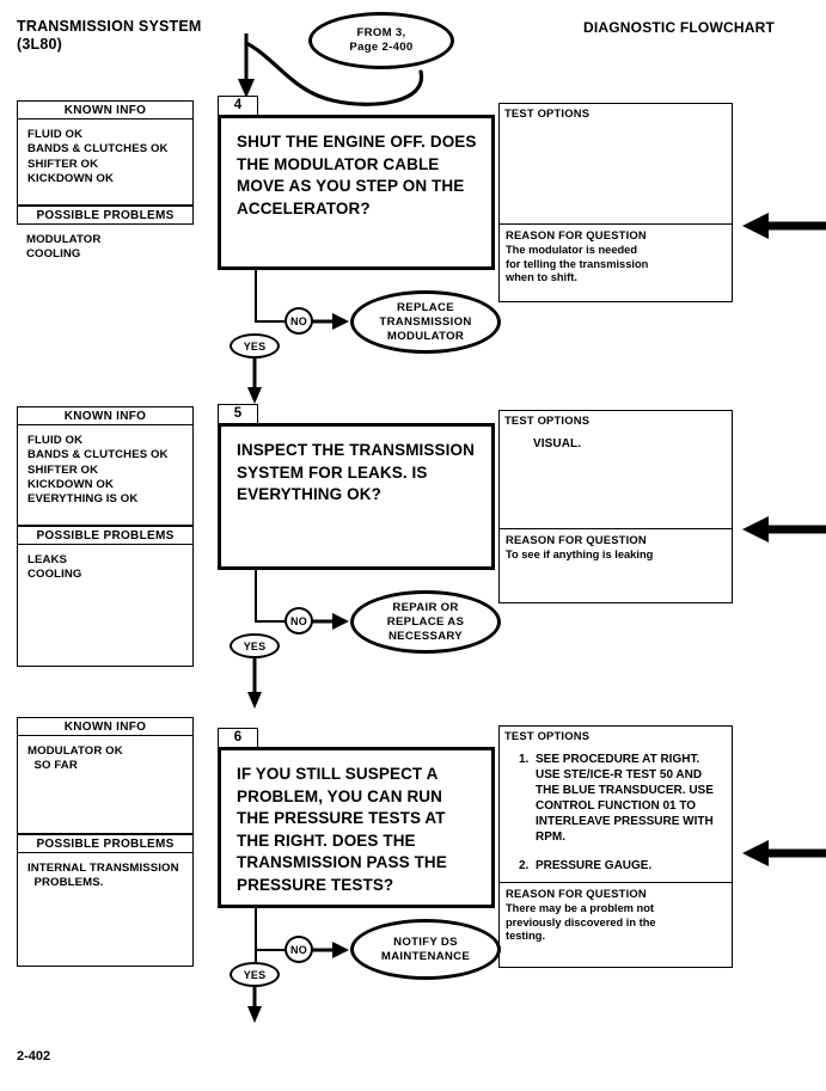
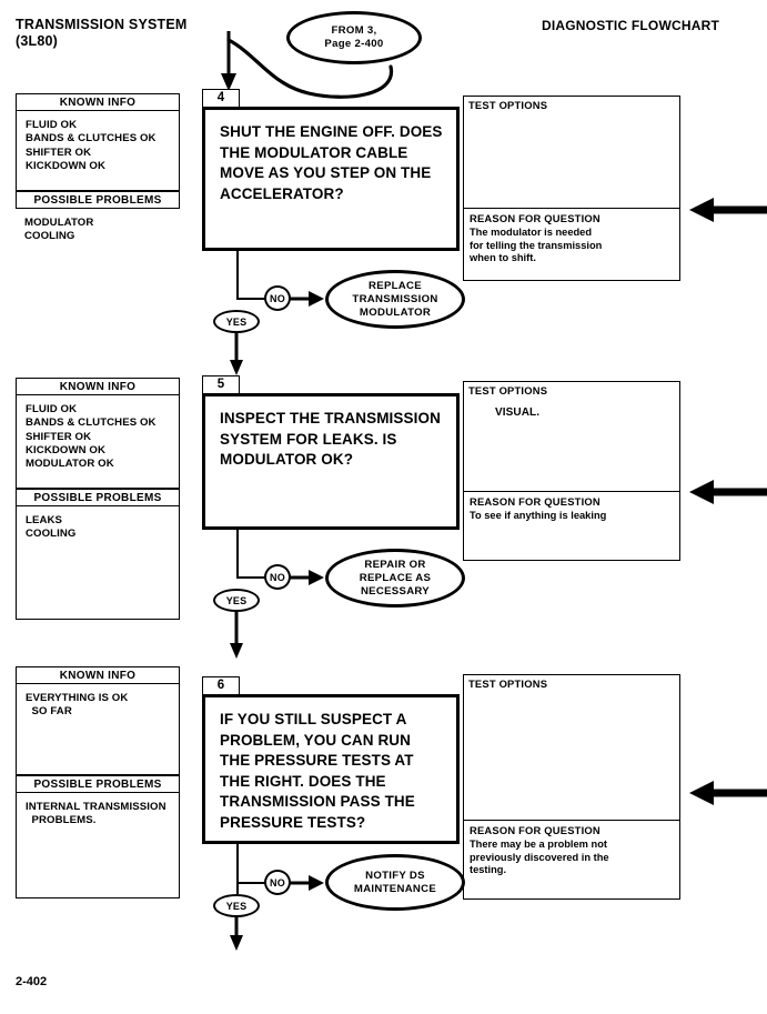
  TRANSMISSION SYSTEM
  (3L80)
  DIAGNOSTIC FLOWCHART
  FROM 3,
  Page 2-400
  KNOWN INFO
  FLUID OK
  BANDS & CLUTCHES OK
  SHIFTER OK
  KICKDOWN OK
  POSSIBLE PROBLEMS
  MODULATOR
  COOLING
  4
  SHUT THE ENGINE OFF. DOES THE MODULATOR CABLE MOVE AS YOU STEP ON THE ACCELERATOR?
  TEST OPTIONS
  REASON FOR QUESTION
  The modulator is needed for telling the transmission when to shift.
  NO
  REPLACE
  TRANSMISSION
  MODULATOR
  YES
  KNOWN INFO
  FLUID OK
  BANDS & CLUTCHES OK
  SHIFTER OK
  KICKDOWN OK
- EVERYTHING IS OK
+ MODULATOR OK
  POSSIBLE PROBLEMS
  LEAKS
  COOLING
  5
- INSPECT THE TRANSMISSION SYSTEM FOR LEAKS. IS EVERYTHING OK?
+ INSPECT THE TRANSMISSION SYSTEM FOR LEAKS. IS MODULATOR OK?
  TEST OPTIONS
  VISUAL.
  REASON FOR QUESTION
  To see if anything is leaking
  NO
  REPAIR OR
  REPLACE AS
  NECESSARY
  YES
  KNOWN INFO
- MODULATOR OK
+ EVERYTHING IS OK
  SO FAR
  POSSIBLE PROBLEMS
  INTERNAL TRANSMISSION
  PROBLEMS.
  6
  IF YOU STILL SUSPECT A PROBLEM, YOU CAN RUN THE PRESSURE TESTS AT THE RIGHT. DOES THE TRANSMISSION PASS THE PRESSURE TESTS?
  TEST OPTIONS
- 1.
- SEE PROCEDURE AT RIGHT. USE STE/ICE-R TEST 50 AND THE BLUE TRANSDUCER. USE CONTROL FUNCTION 01 TO INTERLEAVE PRESSURE WITH RPM.
- 2.
- PRESSURE GAUGE.
  REASON FOR QUESTION
  There may be a problem not previously discovered in the testing.
  NO
  NOTIFY DS
  MAINTENANCE
  YES
  2-402
